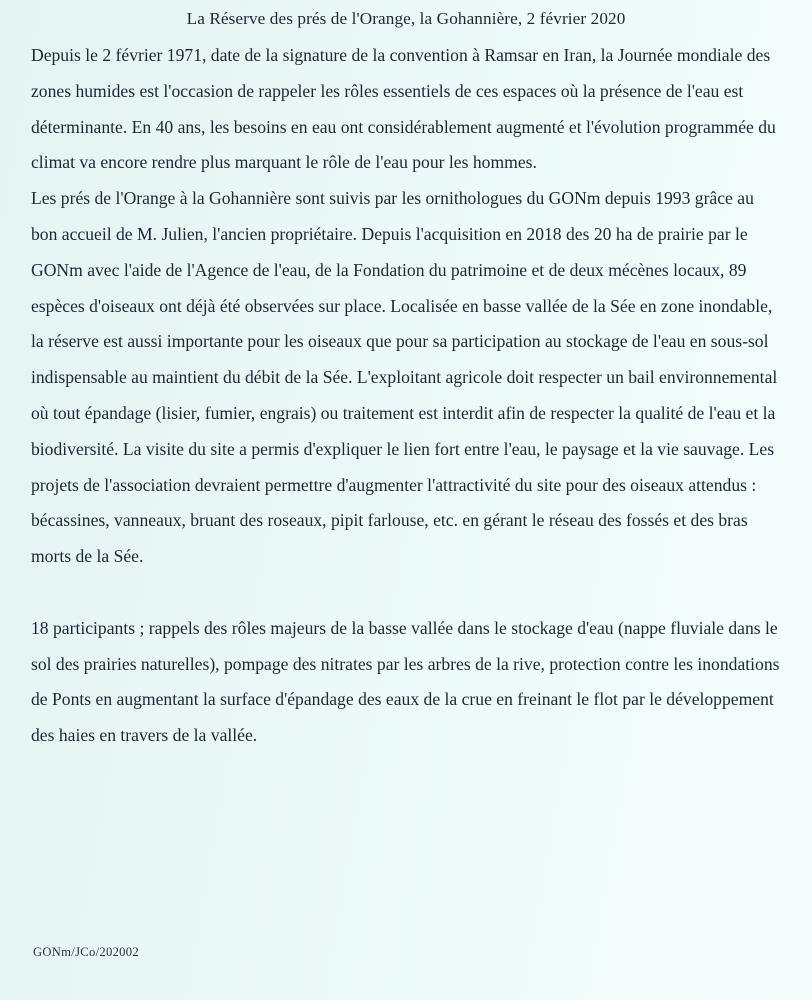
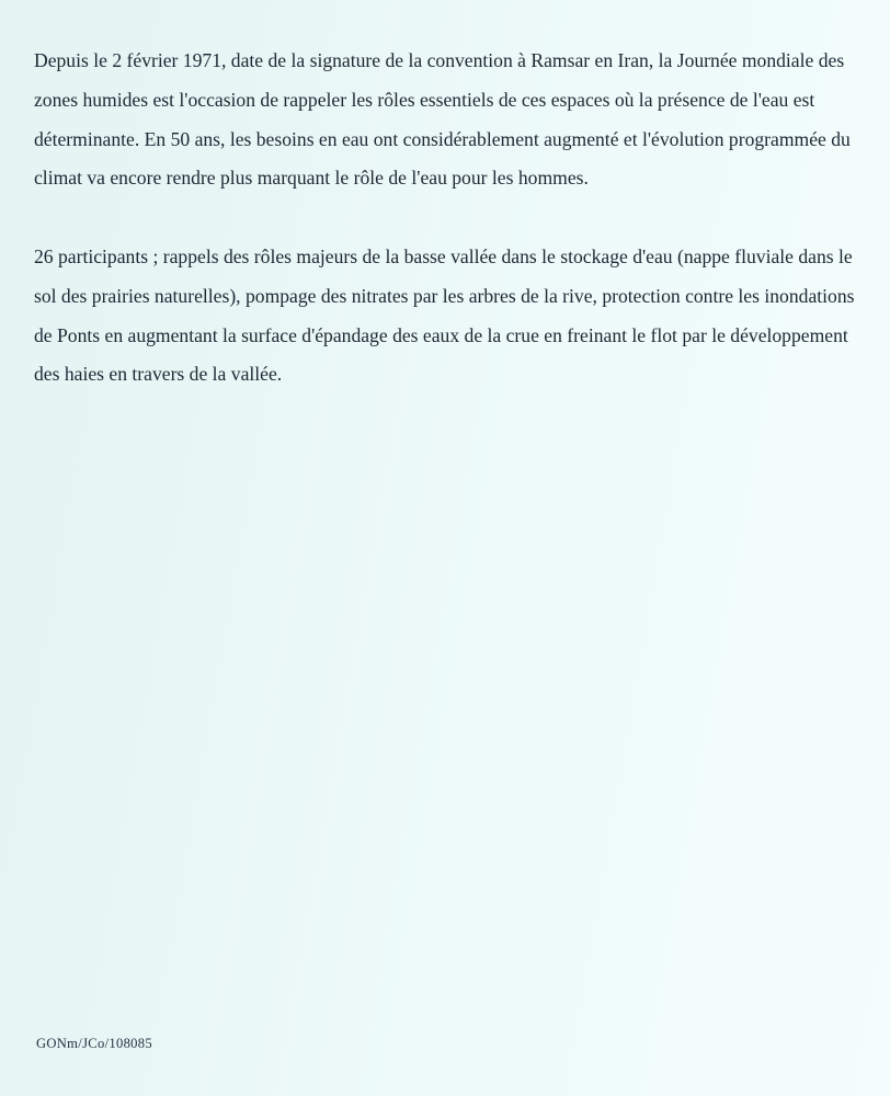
- La Réserve des prés de l'Orange, la Gohannière, 2 février 2020
- Depuis le 2 février 1971, date de la signature de la convention à Ramsar en Iran, la Journée mondiale des zones humides est l'occasion de rappeler les rôles essentiels de ces espaces où la présence de l'eau est déterminante. En 40 ans, les besoins en eau ont considérablement augmenté et l'évolution programmée du climat va encore rendre plus marquant le rôle de l'eau pour les hommes.
+ Depuis le 2 février 1971, date de la signature de la convention à Ramsar en Iran, la Journée mondiale des zones humides est l'occasion de rappeler les rôles essentiels de ces espaces où la présence de l'eau est déterminante. En 50 ans, les besoins en eau ont considérablement augmenté et l'évolution programmée du climat va encore rendre plus marquant le rôle de l'eau pour les hommes.
- Les prés de l'Orange à la Gohannière sont suivis par les ornithologues du GONm depuis 1993 grâce au bon accueil de M. Julien, l'ancien propriétaire. Depuis l'acquisition en 2018 des 20 ha de prairie par le GONm avec l'aide de l'Agence de l'eau, de la Fondation du patrimoine et de deux mécènes locaux, 89 espèces d'oiseaux ont déjà été observées sur place. Localisée en basse vallée de la Sée en zone inondable, la réserve est aussi importante pour les oiseaux que pour sa participation au stockage de l'eau en sous-sol indispensable au maintient du débit de la Sée. L'exploitant agricole doit respecter un bail environnemental où tout épandage (lisier, fumier, engrais) ou traitement est interdit afin de respecter la qualité de l'eau et la biodiversité. La visite du site a permis d'expliquer le lien fort entre l'eau, le paysage et la vie sauvage. Les projets de l'association devraient permettre d'augmenter l'attractivité du site pour des oiseaux attendus : bécassines, vanneaux, bruant des roseaux, pipit farlouse, etc. en gérant le réseau des fossés et des bras morts de la Sée.
- 18 participants ; rappels des rôles majeurs de la basse vallée dans le stockage d'eau (nappe fluviale dans le sol des prairies naturelles), pompage des nitrates par les arbres de la rive, protection contre les inondations de Ponts en augmentant la surface d'épandage des eaux de la crue en freinant le flot par le développement des haies en travers de la vallée.
+ 26 participants ; rappels des rôles majeurs de la basse vallée dans le stockage d'eau (nappe fluviale dans le sol des prairies naturelles), pompage des nitrates par les arbres de la rive, protection contre les inondations de Ponts en augmentant la surface d'épandage des eaux de la crue en freinant le flot par le développement des haies en travers de la vallée.
- GONm/JCo/202002
+ GONm/JCo/108085
